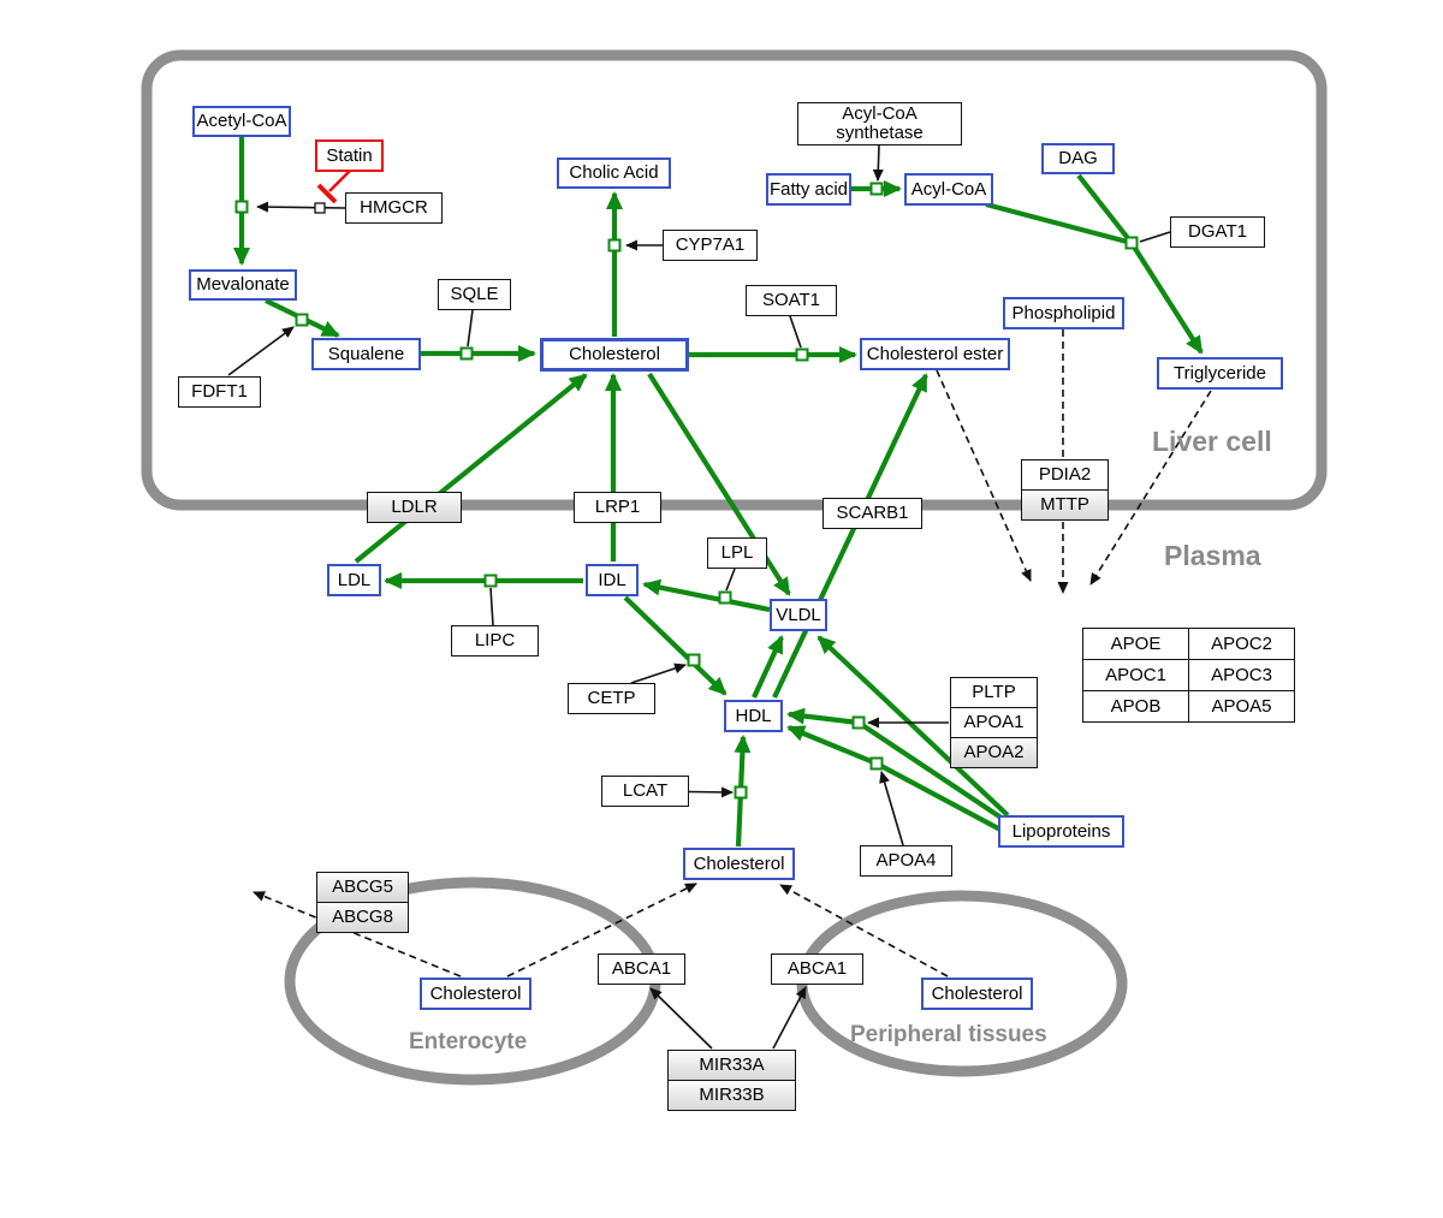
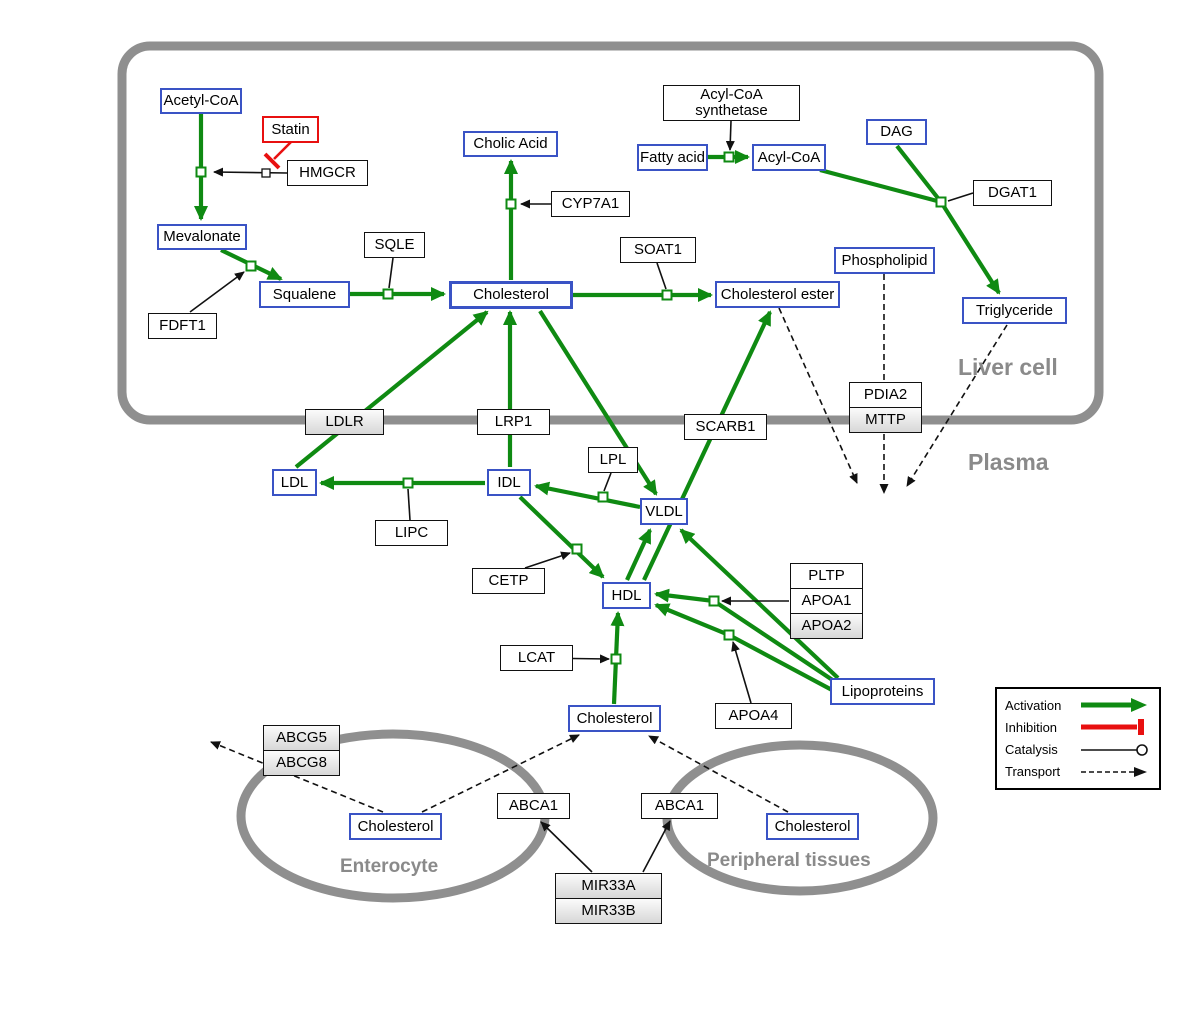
  Acetyl-CoA
  Mevalonate
  Squalene
  Cholic Acid
  Cholesterol
  Cholesterol ester
  Fatty acid
  Acyl-CoA
  DAG
  Phospholipid
  Triglyceride
  LDL
  IDL
  VLDL
  HDL
  Cholesterol
  Lipoproteins
  Cholesterol
  Cholesterol
  Statin
  HMGCR
  FDFT1
  SQLE
  CYP7A1
  SOAT1
  Acyl-CoA
  synthetase
  DGAT1
  PDIA2
  MTTP
  LDLR
  LRP1
  SCARB1
  LPL
  LIPC
  CETP
  LCAT
  PLTP
  APOA1
  APOA2
  APOA4
  ABCG5
  ABCG8
  ABCA1
  ABCA1
  MIR33A
  MIR33B
- APOE
- APOC2
- APOC1
- APOC3
- APOB
- APOA5
  Liver cell
  Plasma
  Enterocyte
  Peripheral tissues
+ Activation
+ Inhibition
+ Catalysis
+ Transport
